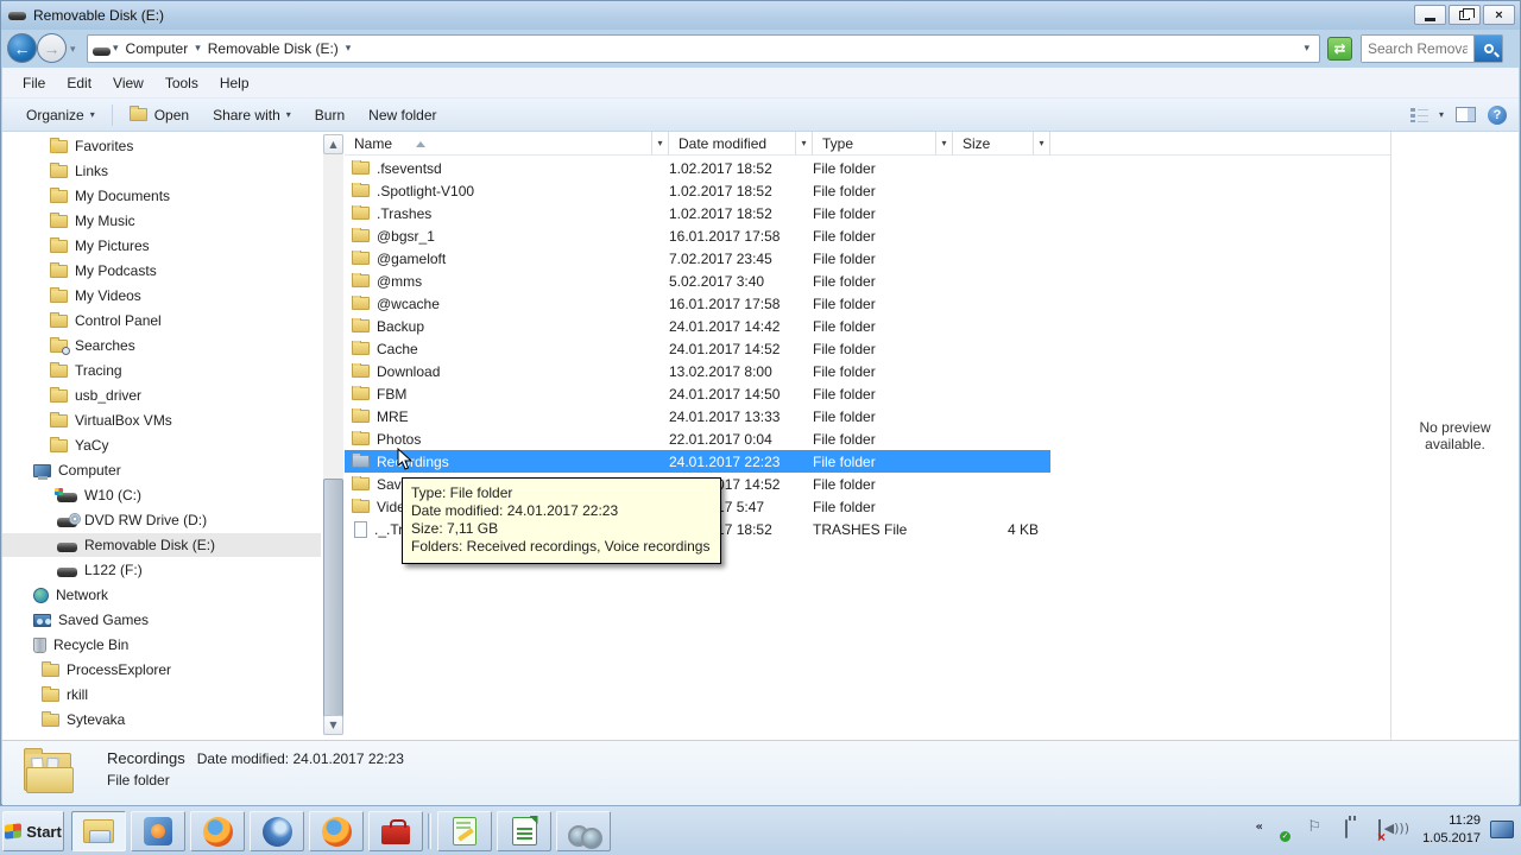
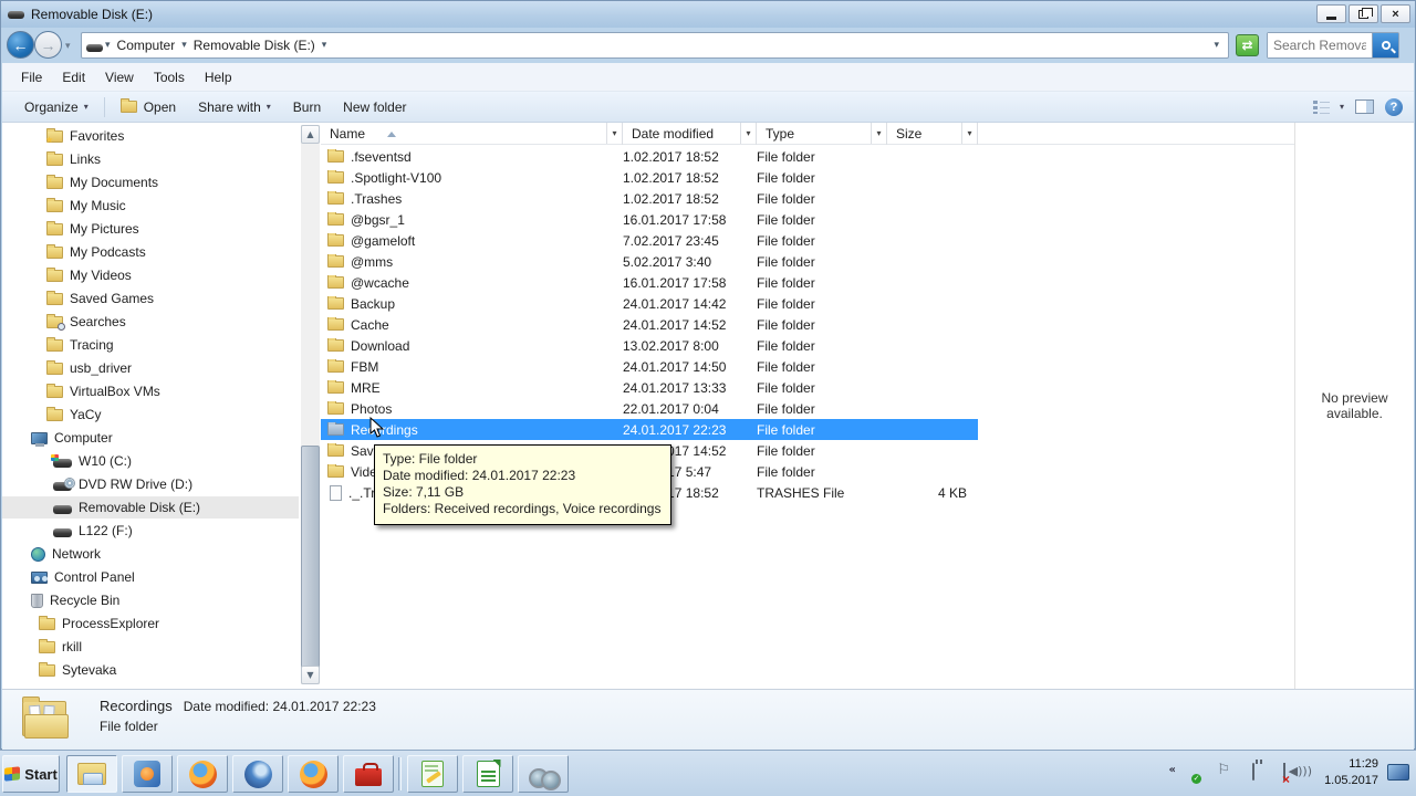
  Removable Disk (E:)
  ×
  ←
  →
  ▾
  ▾
  Computer
  ▾
  Removable Disk (E:)
  ▾
  ▾
  ⇄
  Search Remova
  File
  Edit
  View
  Tools
  Help
  Organize
  ▾
  Open
  Share with
  ▾
  Burn
  New folder
  ▾
  ?
  ★
  Favorites
  Links
  My Documents
  My Music
  My Pictures
  My Podcasts
  My Videos
- Control Panel
+ Saved Games
  Searches
  Tracing
  usb_driver
  VirtualBox VMs
  YaCy
  Computer
  W10 (C:)
  DVD RW Drive (D:)
  Removable Disk (E:)
  L122 (F:)
  Network
- Saved Games
+ Control Panel
  Recycle Bin
  ProcessExplorer
  rkill
  Sytevaka
  ▲
  ▼
  Name
  ▾
  Date modified
  ▾
  Type
  ▾
  Size
  ▾
  .fseventsd
  1.02.2017 18:52
  File folder
  .Spotlight-V100
  1.02.2017 18:52
  File folder
  .Trashes
  1.02.2017 18:52
  File folder
  @bgsr_1
  16.01.2017 17:58
  File folder
  @gameloft
  7.02.2017 23:45
  File folder
  @mms
  5.02.2017 3:40
  File folder
  @wcache
  16.01.2017 17:58
  File folder
  Backup
  24.01.2017 14:42
  File folder
  Cache
  24.01.2017 14:52
  File folder
  Download
  13.02.2017 8:00
  File folder
  FBM
  24.01.2017 14:50
  File folder
  MRE
  24.01.2017 13:33
  File folder
  Photos
  22.01.2017 0:04
  File folder
  Redings
  24.01.2017 22:23
  File folder
  Sav
  File folder
  Vid
  File folder
  ._.T
  TRASHES File
  4 KB
  No preview available.
  Recordings
  Date modified: 24.01.2017 22:23
  File folder
  Type: File folder
  Date modified: 24.01.2017 22:23
  Size: 7,11 GB
  Folders: Received recordings, Voice recordings
  Start
  «
  ⚐
  ◀)))
  11:29
  1.05.2017
